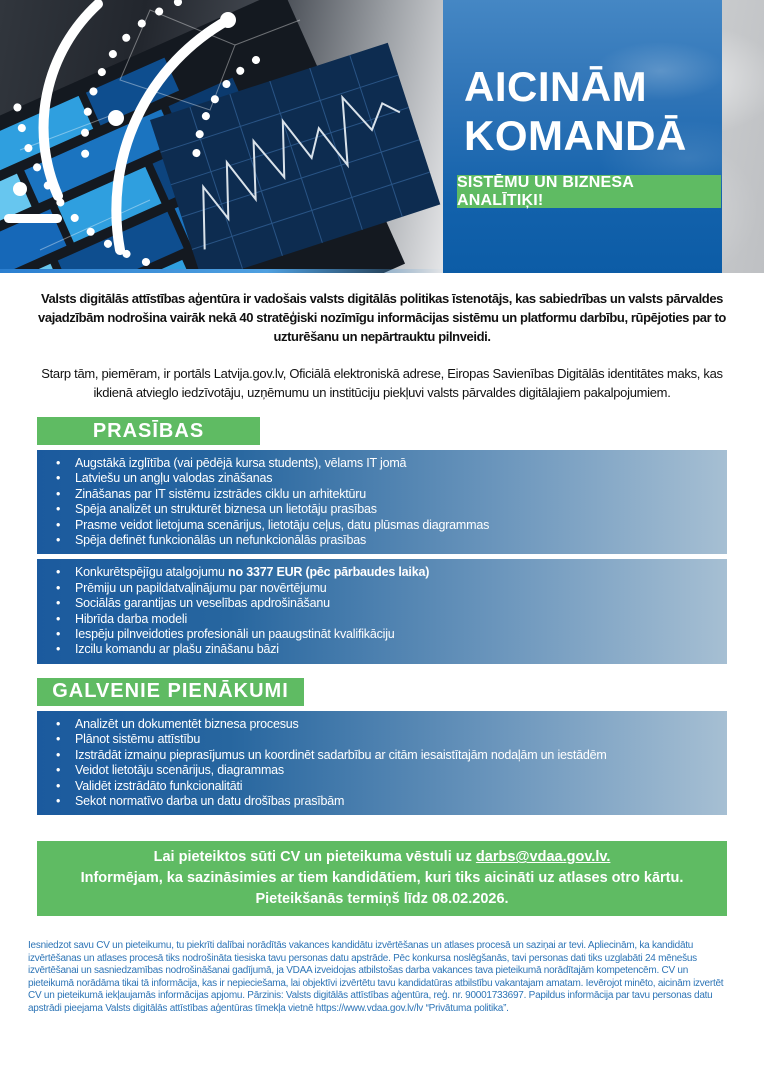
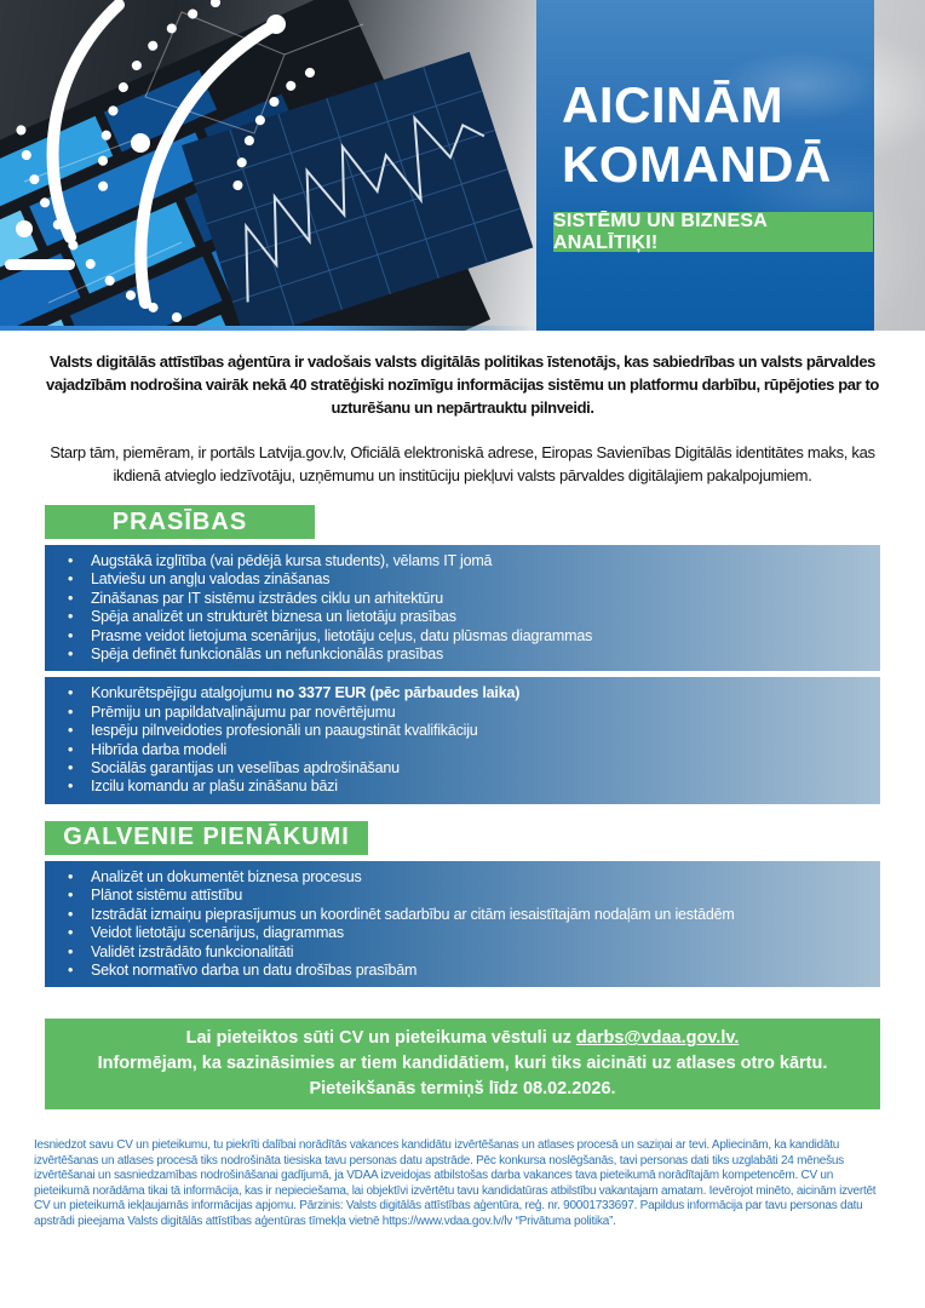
  AICINĀM
  KOMANDĀ
  SISTĒMU UN BIZNESA ANALĪTIĶI!
  Valsts digitālās attīstības aģentūra ir vadošais valsts digitālās politikas īstenotājs, kas sabiedrības un valsts pārvaldes vajadzībām nodrošina vairāk nekā 40 stratēģiski nozīmīgu informācijas sistēmu un platformu darbību, rūpējoties par to uzturēšanu un nepārtrauktu pilnveidi.
  Starp tām, piemēram, ir portāls Latvija.gov.lv, Oficiālā elektroniskā adrese, Eiropas Savienības Digitālās identitātes maks, kas ikdienā atvieglo iedzīvotāju, uzņēmumu un institūciju piekļuvi valsts pārvaldes digitālajiem pakalpojumiem.
  PRASĪBAS
  Augstākā izglītība (vai pēdējā kursa students), vēlams IT jomā
  Latviešu un angļu valodas zināšanas
  Zināšanas par IT sistēmu izstrādes ciklu un arhitektūru
  Spēja analizēt un strukturēt biznesa un lietotāju prasības
  Prasme veidot lietojuma scenārijus, lietotāju ceļus, datu plūsmas diagrammas
  Spēja definēt funkcionālās un nefunkcionālās prasības
  Konkurētspējīgu atalgojumu no 3377 EUR (pēc pārbaudes laika)
  Prēmiju un papildatvaļinājumu par novērtējumu
- Sociālās garantijas un veselības apdrošināšanu
+ Iespēju pilnveidoties profesionāli un paaugstināt kvalifikāciju
  Hibrīda darba modeli
- Iespēju pilnveidoties profesionāli un paaugstināt kvalifikāciju
+ Sociālās garantijas un veselības apdrošināšanu
  Izcilu komandu ar plašu zināšanu bāzi
  GALVENIE PIENĀKUMI
  Analizēt un dokumentēt biznesa procesus
  Plānot sistēmu attīstību
  Izstrādāt izmaiņu pieprasījumus un koordinēt sadarbību ar citām iesaistītajām nodaļām un iestādēm
  Veidot lietotāju scenārijus, diagrammas
  Validēt izstrādāto funkcionalitāti
  Sekot normatīvo darba un datu drošības prasībām
  Lai pieteiktos sūti CV un pieteikuma vēstuli uz darbs@vdaa.gov.lv.
  Informējam, ka sazināsimies ar tiem kandidātiem, kuri tiks aicināti uz atlases otro kārtu.
  Pieteikšanās termiņš līdz 08.02.2026.
  Iesniedzot savu CV un pieteikumu, tu piekrīti dalībai norādītās vakances kandidātu izvērtēšanas un atlases procesā un saziņai ar tevi. Apliecinām, ka kandidātu izvērtēšanas un atlases procesā tiks nodrošināta tiesiska tavu personas datu apstrāde. Pēc konkursa noslēgšanās, tavi personas dati tiks uzglabāti 24 mēnešus izvērtēšanai un sasniedzamības nodrošināšanai gadījumā, ja VDAA izveidojas atbilstošas darba vakances tava pieteikumā norādītajām kompetencēm. CV un pieteikumā norādāma tikai tā informācija, kas ir nepieciešama, lai objektīvi izvērtētu tavu kandidatūras atbilstību vakantajam amatam. Ievērojot minēto, aicinām izvertēt CV un pieteikumā iekļaujamās informācijas apjomu. Pārzinis: Valsts digitālās attīstības aģentūra, reģ. nr. 90001733697. Papildus informācija par tavu personas datu apstrādi pieejama Valsts digitālās attīstības aģentūras tīmekļa vietnē https://www.vdaa.gov.lv/lv “Privātuma politika”.
